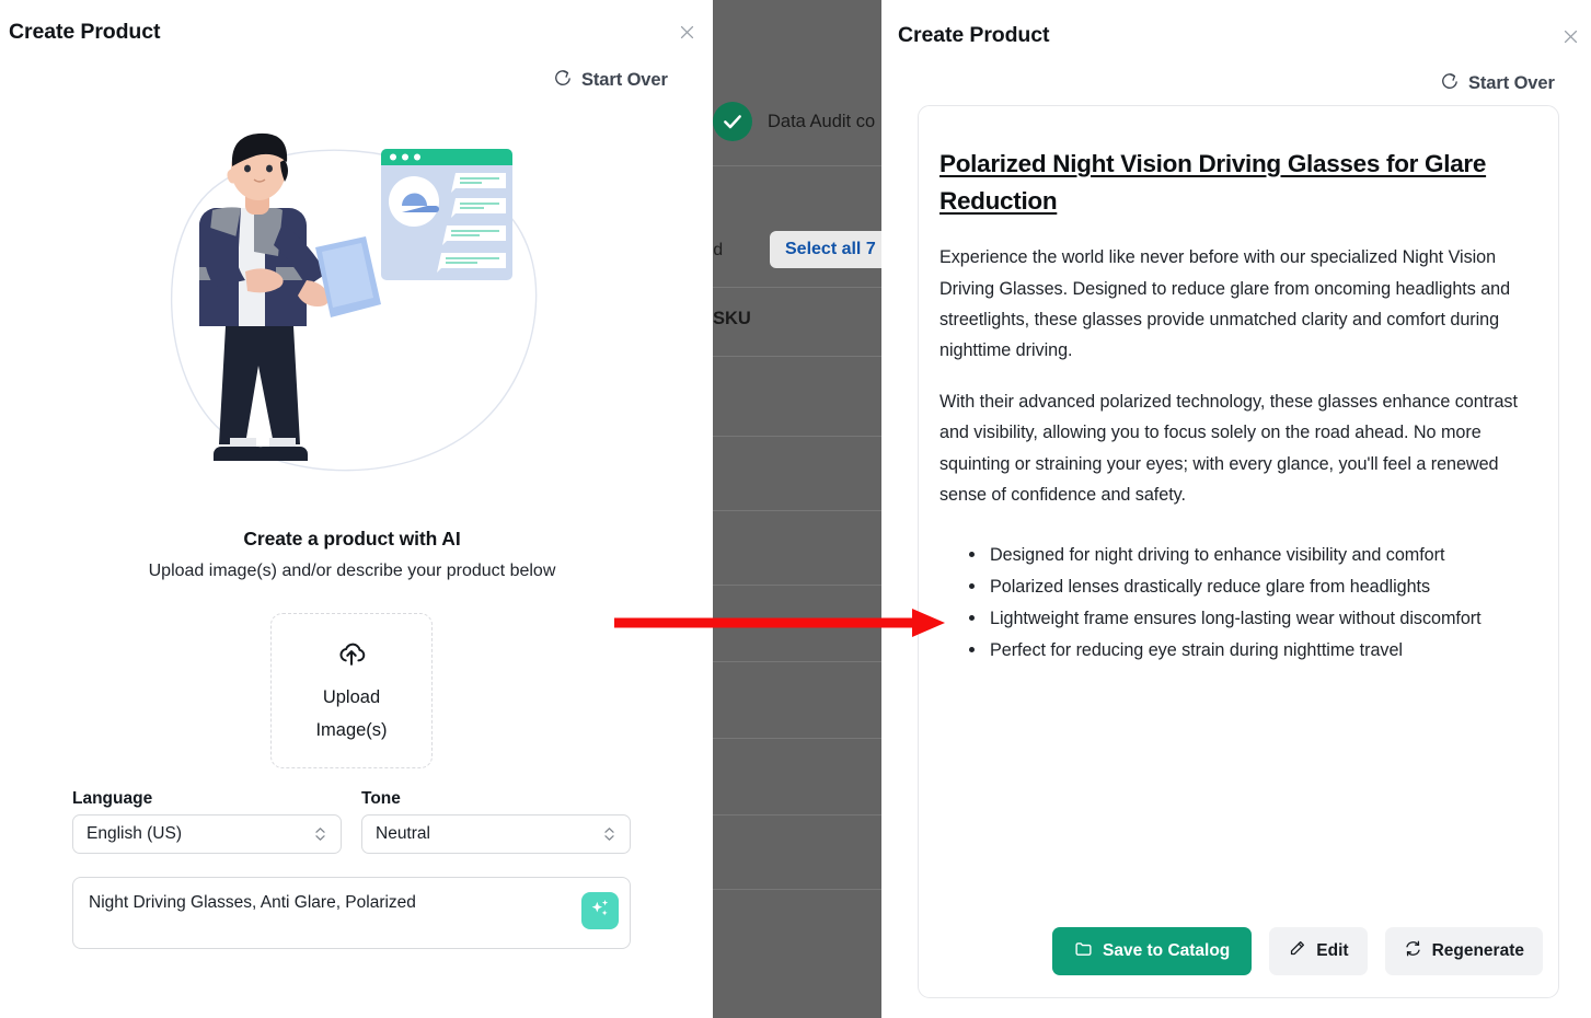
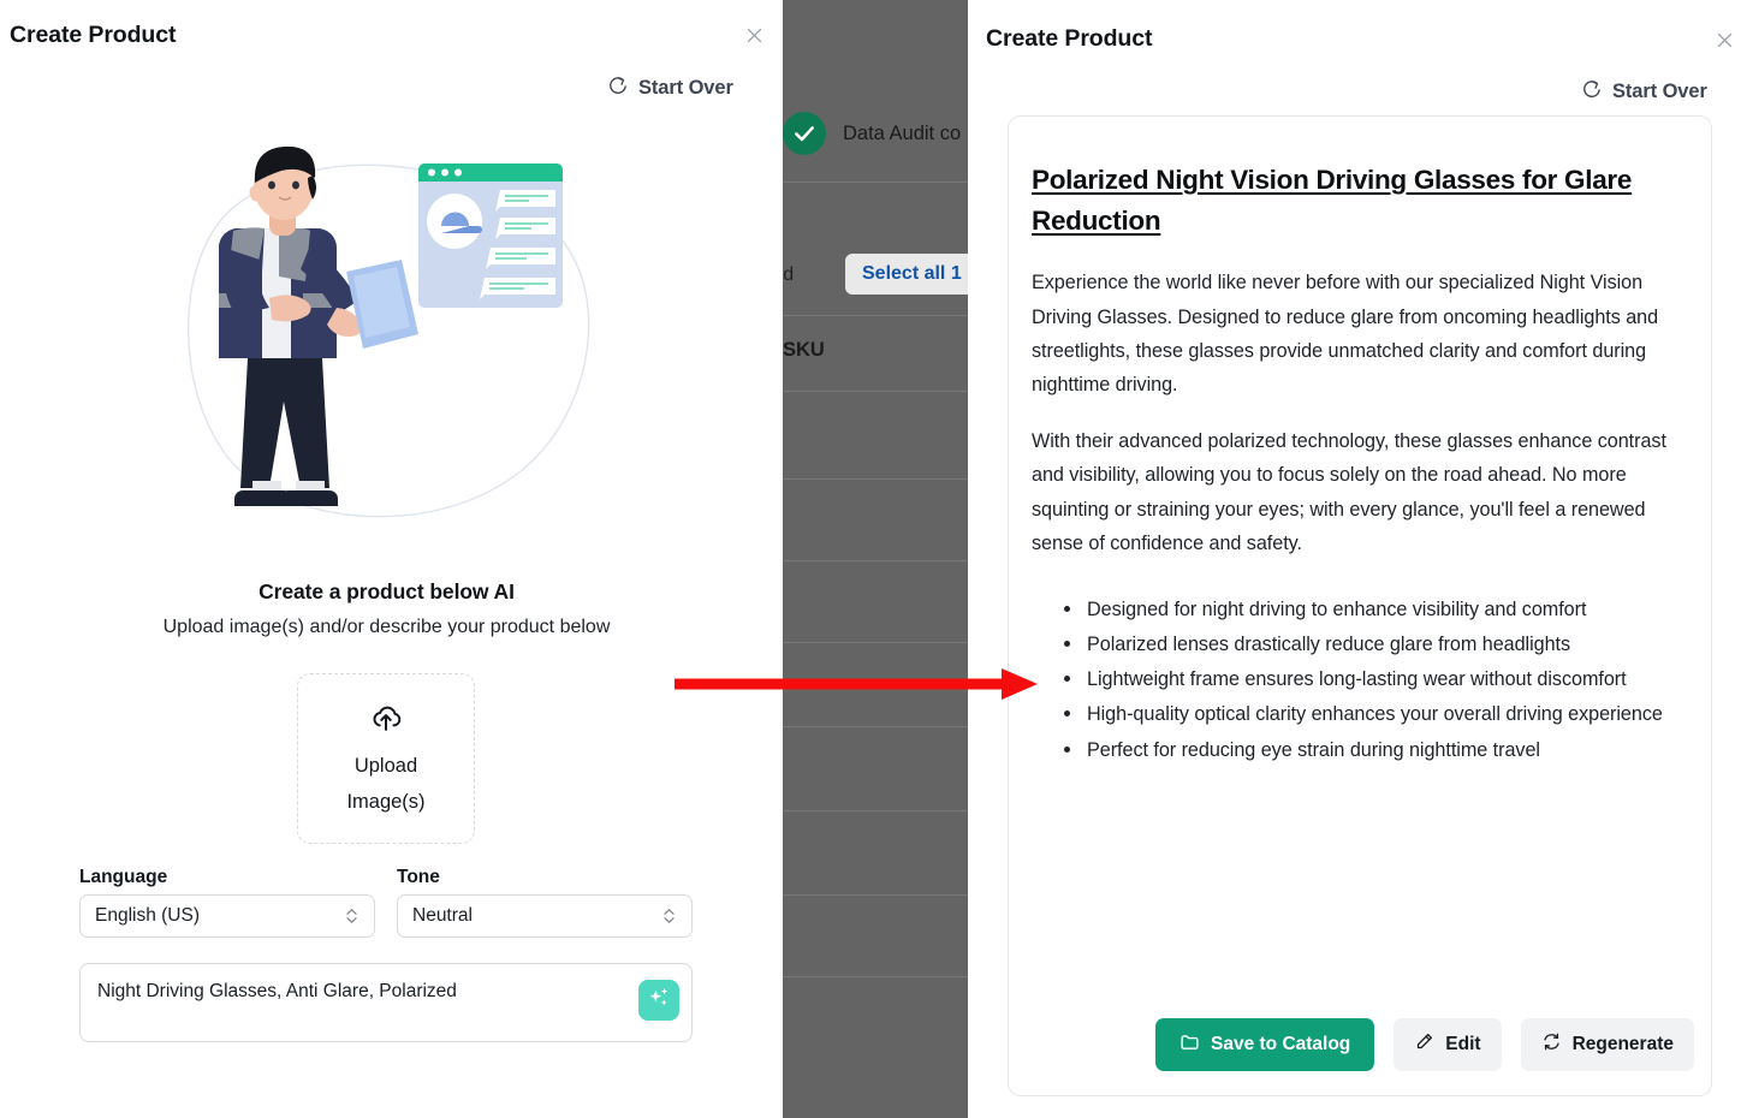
  Data Audit co
- Select all 7
+ Select all 1
  SKU
  Create Product
  Start Over
- Create a product with AI
+ Create a product below AI
  Upload image(s) and/or describe your product below
  Upload
  Image(s)
  Language
  English (US)
  Tone
  Neutral
  Night Driving Glasses, Anti Glare, Polarized
  Create Product
  Start Over
  Polarized Night Vision Driving Glasses for Glare Reduction
  Experience the world like never before with our specialized Night Vision Driving Glasses. Designed to reduce glare from oncoming headlights and streetlights, these glasses provide unmatched clarity and comfort during nighttime driving.
  With their advanced polarized technology, these glasses enhance contrast and visibility, allowing you to focus solely on the road ahead. No more squinting or straining your eyes; with every glance, you'll feel a renewed sense of confidence and safety.
  Designed for night driving to enhance visibility and comfort
  Polarized lenses drastically reduce glare from headlights
  Lightweight frame ensures long-lasting wear without discomfort
+ High-quality optical clarity enhances your overall driving experience
  Perfect for reducing eye strain during nighttime travel
  Save to Catalog
  Edit
  Regenerate
